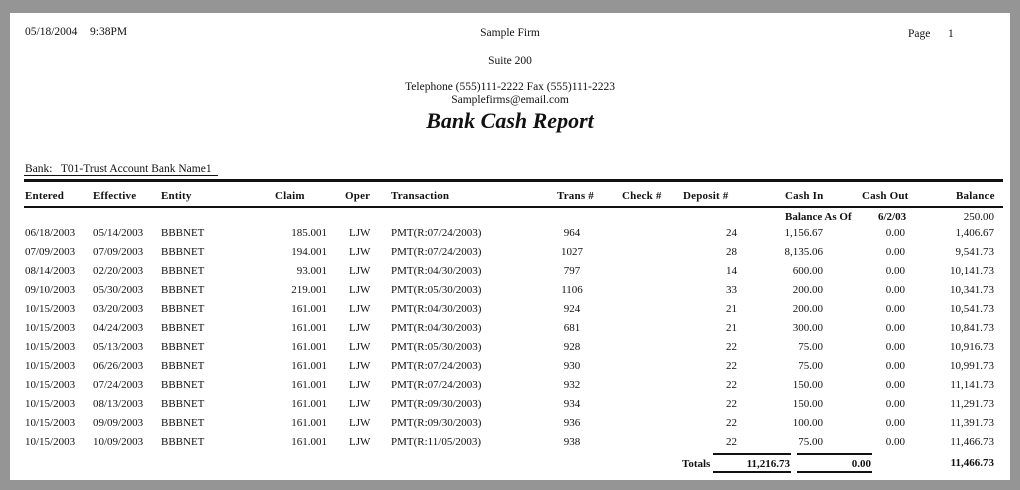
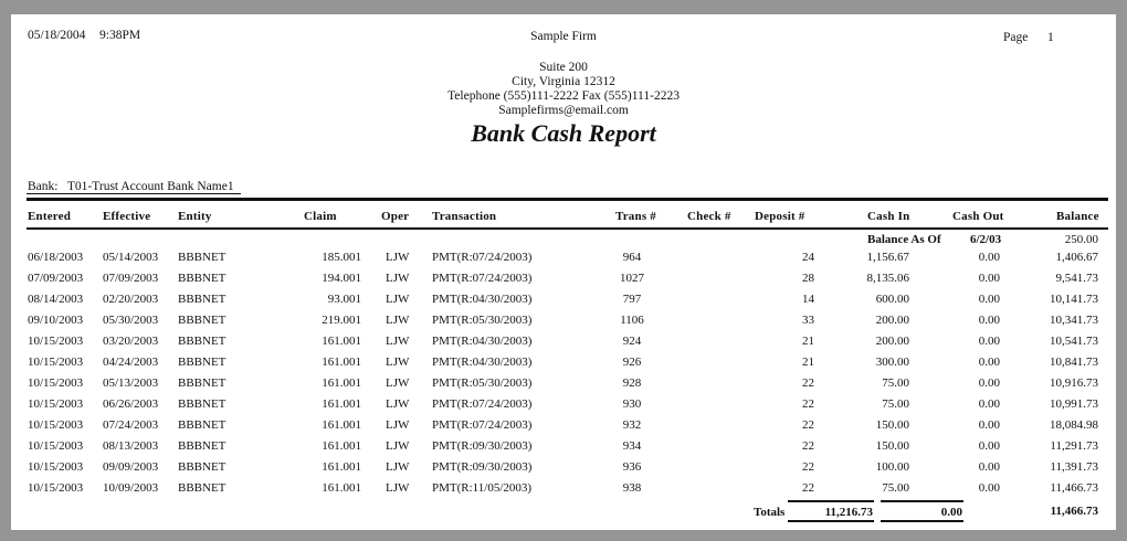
  05/18/2004
  9:38PM
  Page
  1
  Sample Firm
  Suite 200
+ City, Virginia 12312
  Telephone (555)111-2222 Fax (555)111-2223
  Samplefirms@email.com
  Bank Cash Report
  Bank: T01-Trust Account Bank Name1
  Entered
  Effective
  Entity
  Claim
  Oper
  Transaction
  Trans #
  Check #
  Deposit #
  Cash In
  Cash Out
  Balance
  Balance As Of
  6/2/03
  250.00
  06/18/2003
  05/14/2003
  BBBNET
  185.001
  LJW
  PMT(R:07/24/2003)
  964
  24
  1,156.67
  0.00
  1,406.67
  07/09/2003
  07/09/2003
  BBBNET
  194.001
  LJW
  PMT(R:07/24/2003)
  1027
  28
  8,135.06
  0.00
  9,541.73
  08/14/2003
  02/20/2003
  BBBNET
  93.001
  LJW
  PMT(R:04/30/2003)
  797
  14
  600.00
  0.00
  10,141.73
  09/10/2003
  05/30/2003
  BBBNET
  219.001
  LJW
  PMT(R:05/30/2003)
  1106
  33
  200.00
  0.00
  10,341.73
  10/15/2003
  03/20/2003
  BBBNET
  161.001
  LJW
  PMT(R:04/30/2003)
  924
  21
  200.00
  0.00
  10,541.73
  10/15/2003
  04/24/2003
  BBBNET
  161.001
  LJW
  PMT(R:04/30/2003)
- 681
+ 926
  21
  300.00
  0.00
  10,841.73
  10/15/2003
  05/13/2003
  BBBNET
  161.001
  LJW
  PMT(R:05/30/2003)
  928
  22
  75.00
  0.00
  10,916.73
  10/15/2003
  06/26/2003
  BBBNET
  161.001
  LJW
  PMT(R:07/24/2003)
  930
  22
  75.00
  0.00
  10,991.73
  10/15/2003
  07/24/2003
  BBBNET
  161.001
  LJW
  PMT(R:07/24/2003)
  932
  22
  150.00
  0.00
- 11,141.73
+ 18,084.98
  10/15/2003
  08/13/2003
  BBBNET
  161.001
  LJW
  PMT(R:09/30/2003)
  934
  22
  150.00
  0.00
  11,291.73
  10/15/2003
  09/09/2003
  BBBNET
  161.001
  LJW
  PMT(R:09/30/2003)
  936
  22
  100.00
  0.00
  11,391.73
  10/15/2003
  10/09/2003
  BBBNET
  161.001
  LJW
  PMT(R:11/05/2003)
  938
  22
  75.00
  0.00
  11,466.73
  Totals
  11,216.73
  0.00
  11,466.73
